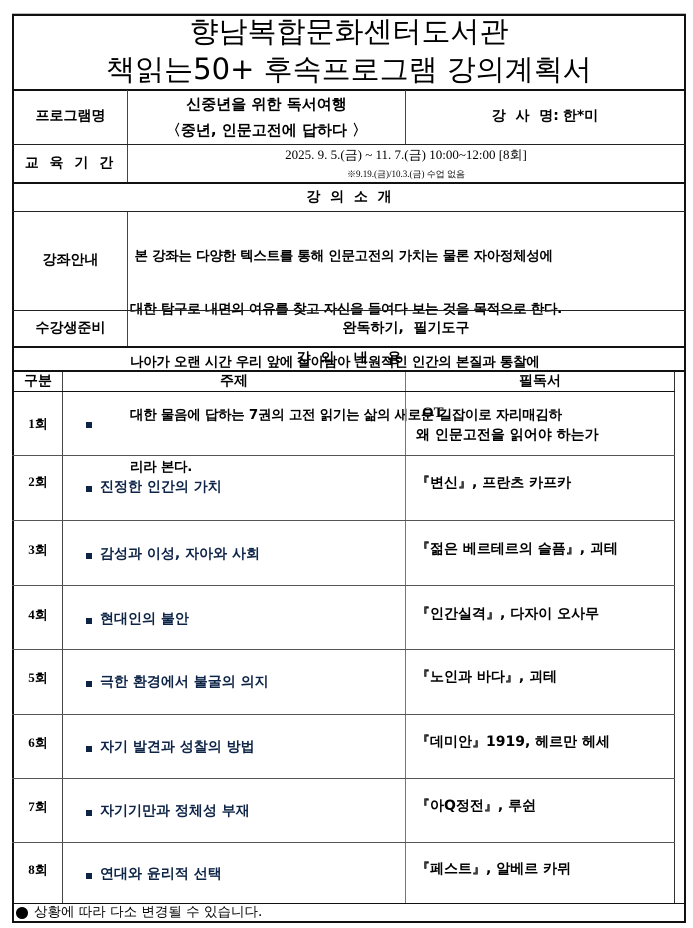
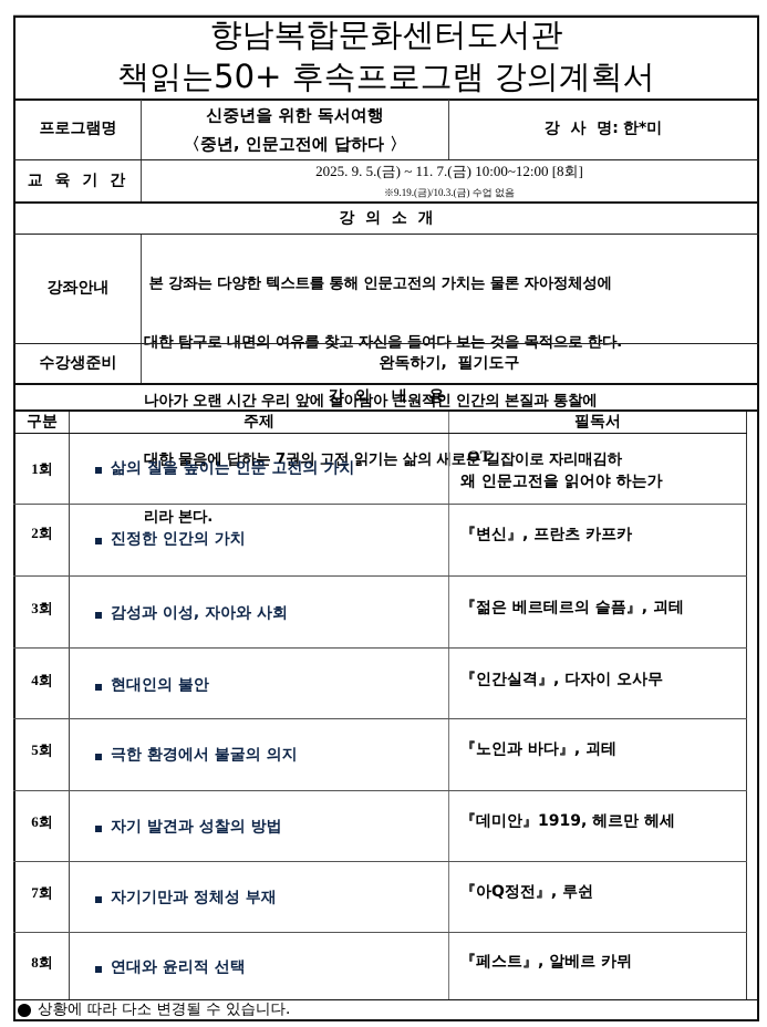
  향남복합문화센터도서관
  책읽는50+ 후속프로그램 강의계획서
  프로그램명
  신중년을 위한 독서여행
  〈중년, 인문고전에 답하다 〉
  강 사 명:
  한*미
  교 육 기 간
  2025. 9. 5.(금) ~ 11. 7.(금) 10:00~12:00 [8회]
  ※9.19.(금)/10.3.(금) 수업 없음
  강 의 소 개
  강좌안내
  본 강좌는 다양한 텍스트를 통해 인문고전의 가치는 물론 자아정체성에
  나아가 오랜 시간 우리 앞에 살아남아 근원적인 인간의 본질과 통찰에
  대한 물음에 답하는 7권의 고전 읽기는 삶의 새로운 길잡이로 자리매김하
  리라 본다.
  수강생준비
  완독하기, 필기도구
  강 의 내 용
  구분
  주제
  필독서
  1회
+ 삶의 질을 높이는 인문 고전의 가치
  OT
  왜 인문고전을 읽어야 하는가
  2회
  진정한 인간의 가치
  『변신』, 프란츠 카프카
  3회
  감성과 이성, 자아와 사회
  『젊은 베르테르의 슬픔』, 괴테
  4회
  현대인의 불안
  『인간실격』, 다자이 오사무
  5회
  극한 환경에서 불굴의 의지
  『노인과 바다』, 괴테
  6회
  자기 발견과 성찰의 방법
  『데미안』1919, 헤르만 헤세
  7회
  자기기만과 정체성 부재
  『아Q정전』, 루쉰
  8회
  연대와 윤리적 선택
  『페스트』, 알베르 카뮈
  상황에 따라 다소 변경될 수 있습니다.
